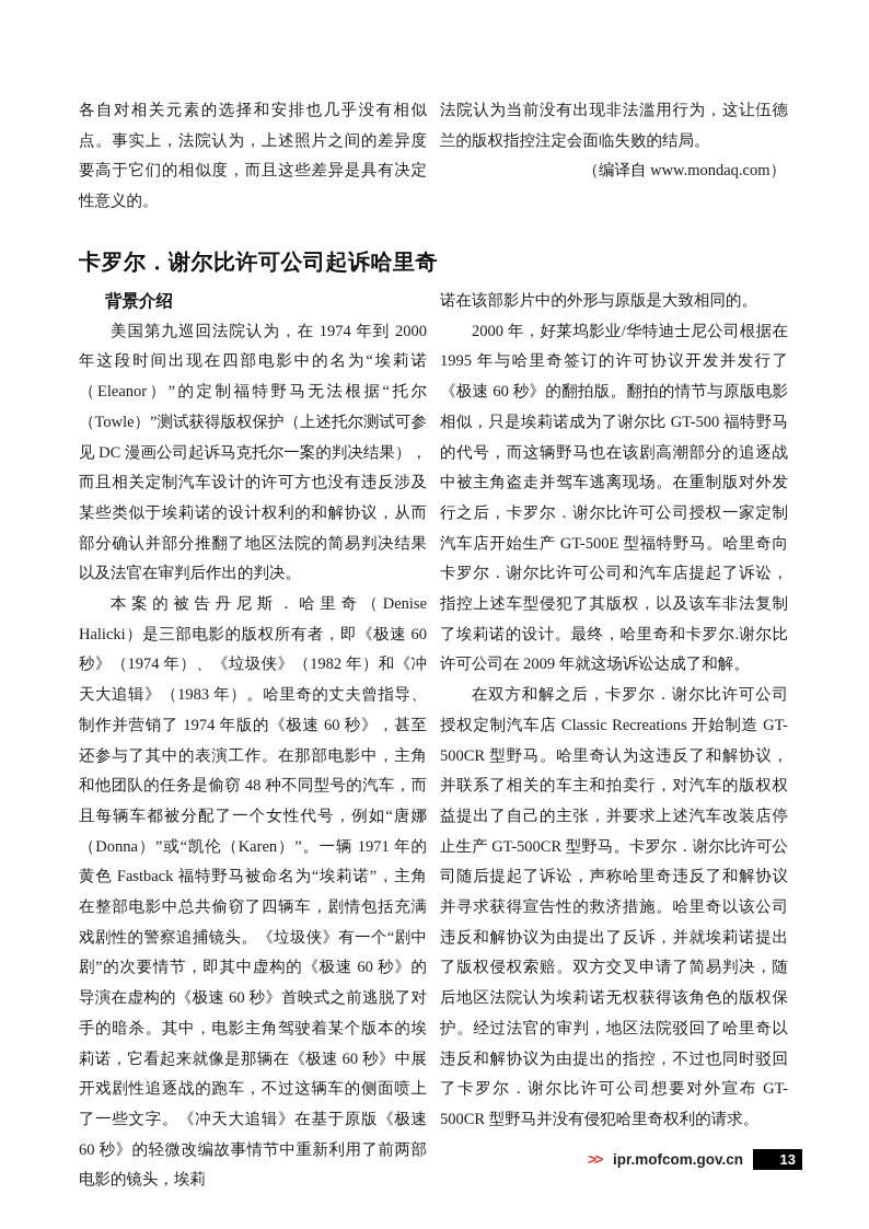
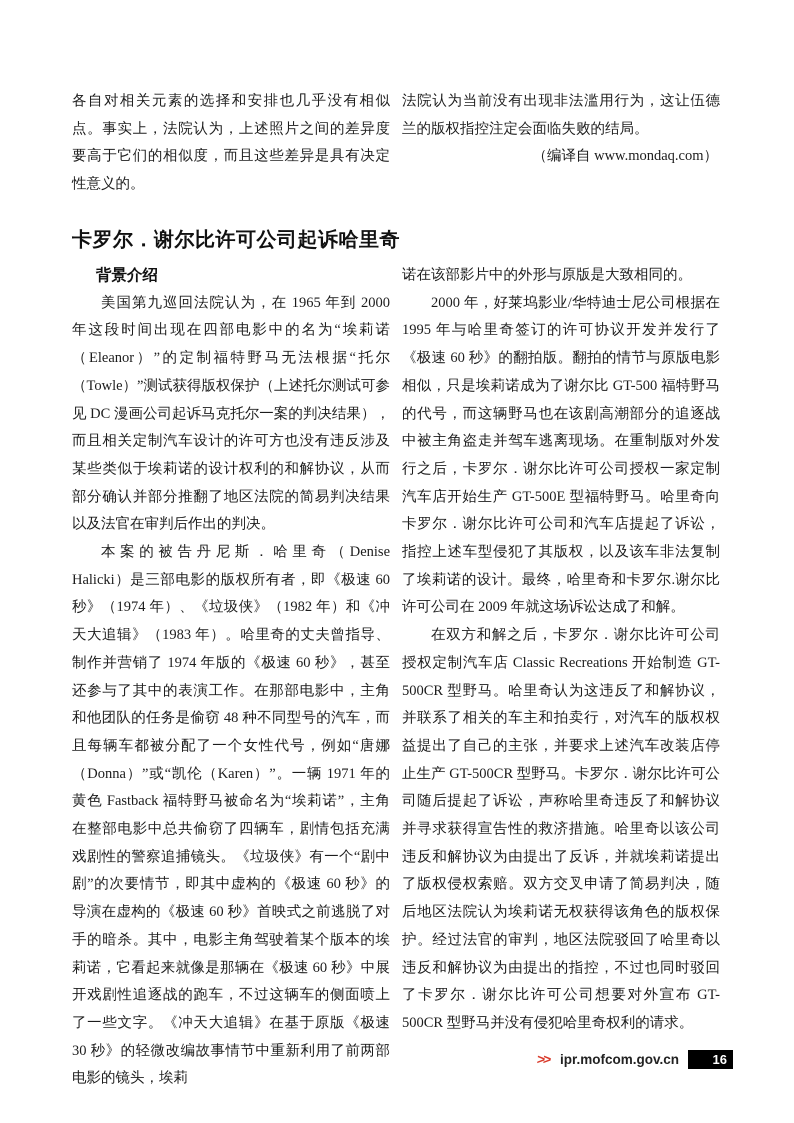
  各自对相关元素的选择和安排也几乎没有相似点。事实上，法院认为，上述照片之间的差异度要高于它们的相似度，而且这些差异是具有决定性意义的。
  法院认为当前没有出现非法滥用行为，这让伍德兰的版权指控注定会面临失败的结局。
  （编译自 www.mondaq.com）
  卡罗尔．谢尔比许可公司起诉哈里奇
  背景介绍
- 美国第九巡回法院认为，在 1974 年到 2000 年这段时间出现在四部电影中的名为“埃莉诺（Eleanor）”的定制福特野马无法根据“托尔（Towle）”测试获得版权保护（上述托尔测试可参见 DC 漫画公司起诉马克托尔一案的判决结果），而且相关定制汽车设计的许可方也没有违反涉及某些类似于埃莉诺的设计权利的和解协议，从而部分确认并部分推翻了地区法院的简易判决结果以及法官在审判后作出的判决。
+ 美国第九巡回法院认为，在 1965 年到 2000 年这段时间出现在四部电影中的名为“埃莉诺（Eleanor）”的定制福特野马无法根据“托尔（Towle）”测试获得版权保护（上述托尔测试可参见 DC 漫画公司起诉马克托尔一案的判决结果），而且相关定制汽车设计的许可方也没有违反涉及某些类似于埃莉诺的设计权利的和解协议，从而部分确认并部分推翻了地区法院的简易判决结果以及法官在审判后作出的判决。
- 本案的被告丹尼斯．哈里奇（Denise Halicki）是三部电影的版权所有者，即《极速 60 秒》（1974 年）、《垃圾侠》（1982 年）和《冲天大追辑》（1983 年）。哈里奇的丈夫曾指导、制作并营销了 1974 年版的《极速 60 秒》，甚至还参与了其中的表演工作。在那部电影中，主角和他团队的任务是偷窃 48 种不同型号的汽车，而且每辆车都被分配了一个女性代号，例如“唐娜（Donna）”或“凯伦（Karen）”。一辆 1971 年的黄色 Fastback 福特野马被命名为“埃莉诺”，主角在整部电影中总共偷窃了四辆车，剧情包括充满戏剧性的警察追捕镜头。《垃圾侠》有一个“剧中剧”的次要情节，即其中虚构的《极速 60 秒》的导演在虚构的《极速 60 秒》首映式之前逃脱了对手的暗杀。其中，电影主角驾驶着某个版本的埃莉诺，它看起来就像是那辆在《极速 60 秒》中展开戏剧性追逐战的跑车，不过这辆车的侧面喷上了一些文字。《冲天大追辑》在基于原版《极速 60 秒》的轻微改编故事情节中重新利用了前两部电影的镜头，埃莉
+ 本案的被告丹尼斯．哈里奇（Denise Halicki）是三部电影的版权所有者，即《极速 60 秒》（1974 年）、《垃圾侠》（1982 年）和《冲天大追辑》（1983 年）。哈里奇的丈夫曾指导、制作并营销了 1974 年版的《极速 60 秒》，甚至还参与了其中的表演工作。在那部电影中，主角和他团队的任务是偷窃 48 种不同型号的汽车，而且每辆车都被分配了一个女性代号，例如“唐娜（Donna）”或“凯伦（Karen）”。一辆 1971 年的黄色 Fastback 福特野马被命名为“埃莉诺”，主角在整部电影中总共偷窃了四辆车，剧情包括充满戏剧性的警察追捕镜头。《垃圾侠》有一个“剧中剧”的次要情节，即其中虚构的《极速 60 秒》的导演在虚构的《极速 60 秒》首映式之前逃脱了对手的暗杀。其中，电影主角驾驶着某个版本的埃莉诺，它看起来就像是那辆在《极速 60 秒》中展开戏剧性追逐战的跑车，不过这辆车的侧面喷上了一些文字。《冲天大追辑》在基于原版《极速 30 秒》的轻微改编故事情节中重新利用了前两部电影的镜头，埃莉
  诺在该部影片中的外形与原版是大致相同的。
  2000 年，好莱坞影业/华特迪士尼公司根据在 1995 年与哈里奇签订的许可协议开发并发行了《极速 60 秒》的翻拍版。翻拍的情节与原版电影相似，只是埃莉诺成为了谢尔比 GT-500 福特野马的代号，而这辆野马也在该剧高潮部分的追逐战中被主角盗走并驾车逃离现场。在重制版对外发行之后，卡罗尔．谢尔比许可公司授权一家定制汽车店开始生产 GT-500E 型福特野马。哈里奇向卡罗尔．谢尔比许可公司和汽车店提起了诉讼，指控上述车型侵犯了其版权，以及该车非法复制了埃莉诺的设计。最终，哈里奇和卡罗尔.谢尔比许可公司在 2009 年就这场诉讼达成了和解。
  在双方和解之后，卡罗尔．谢尔比许可公司授权定制汽车店 Classic Recreations 开始制造 GT-500CR 型野马。哈里奇认为这违反了和解协议，并联系了相关的车主和拍卖行，对汽车的版权权益提出了自己的主张，并要求上述汽车改装店停止生产 GT-500CR 型野马。卡罗尔．谢尔比许可公司随后提起了诉讼，声称哈里奇违反了和解协议并寻求获得宣告性的救济措施。哈里奇以该公司违反和解协议为由提出了反诉，并就埃莉诺提出了版权侵权索赔。双方交叉申请了简易判决，随后地区法院认为埃莉诺无权获得该角色的版权保护。经过法官的审判，地区法院驳回了哈里奇以违反和解协议为由提出的指控，不过也同时驳回了卡罗尔．谢尔比许可公司想要对外宣布 GT-500CR 型野马并没有侵犯哈里奇权利的请求。
  ipr.mofcom.gov.cn
- 13
+ 16
